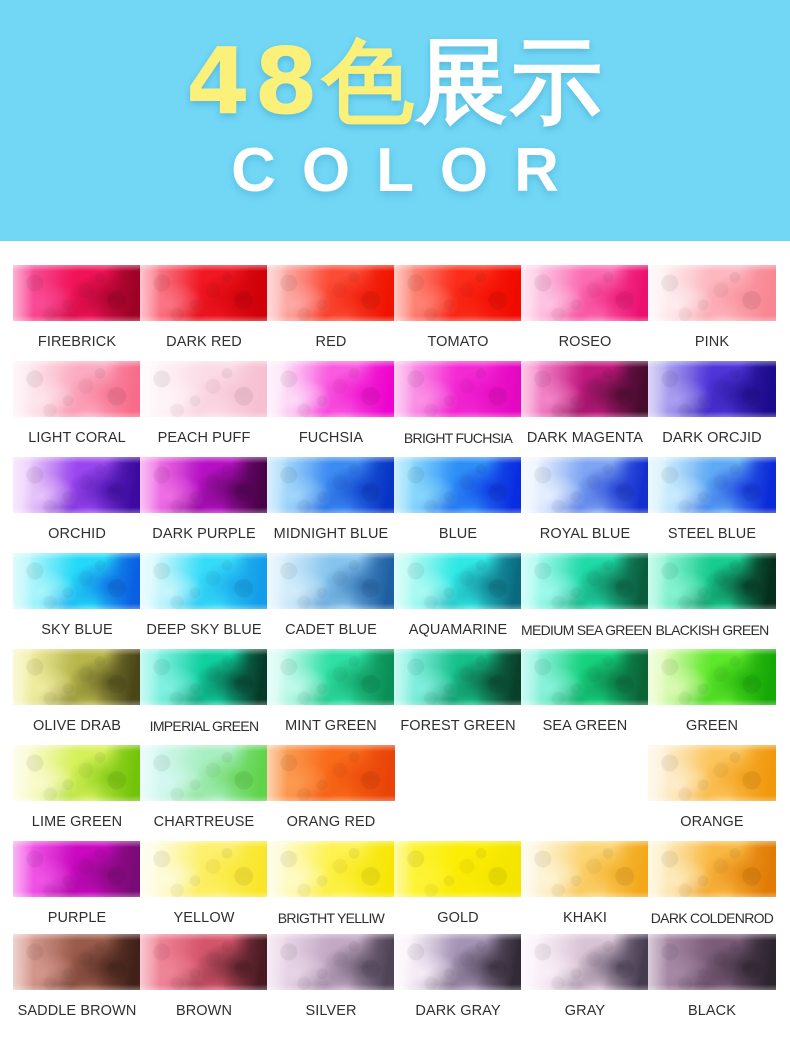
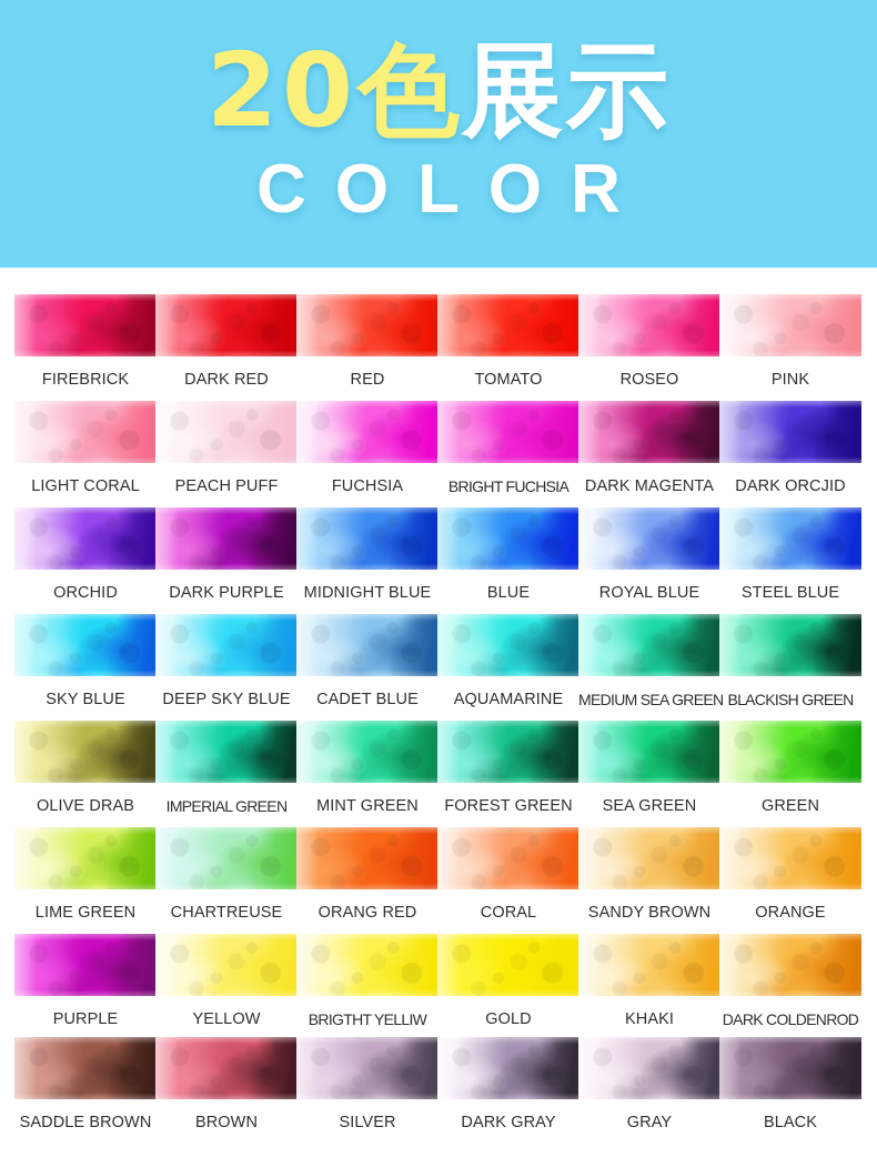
- 48色展示
+ 20色展示
  COLOR
  FIREBRICK
  DARK RED
  RED
  TOMATO
  ROSEO
  PINK
  LIGHT CORAL
  PEACH PUFF
  FUCHSIA
  BRIGHT FUCHSIA
  DARK MAGENTA
  DARK ORCJID
  ORCHID
  DARK PURPLE
  MIDNIGHT BLUE
  BLUE
  ROYAL BLUE
  STEEL BLUE
  SKY BLUE
  DEEP SKY BLUE
  CADET BLUE
  AQUAMARINE
  MEDIUM SEA GREEN
  BLACKISH GREEN
  OLIVE DRAB
  IMPERIAL GREEN
  MINT GREEN
  FOREST GREEN
  SEA GREEN
  GREEN
  LIME GREEN
  CHARTREUSE
  ORANG RED
+ CORAL
+ SANDY BROWN
  ORANGE
  PURPLE
  YELLOW
  BRIGTHT YELLIW
  GOLD
  KHAKI
  DARK COLDENROD
  SADDLE BROWN
  BROWN
  SILVER
  DARK GRAY
  GRAY
  BLACK
